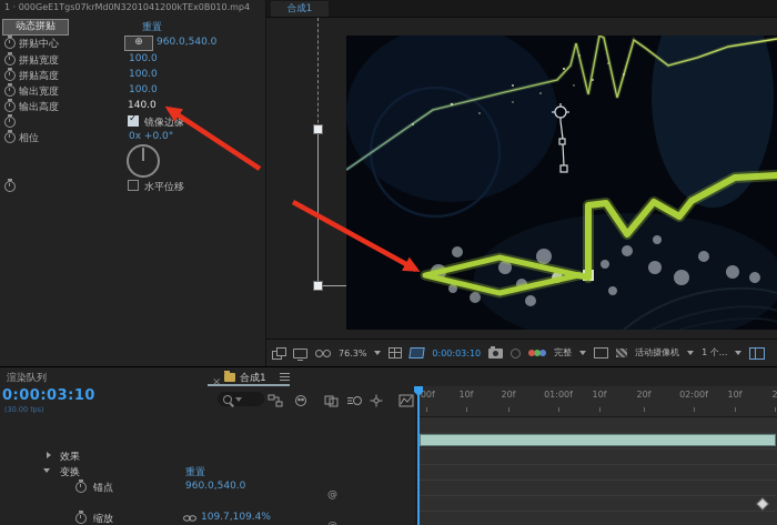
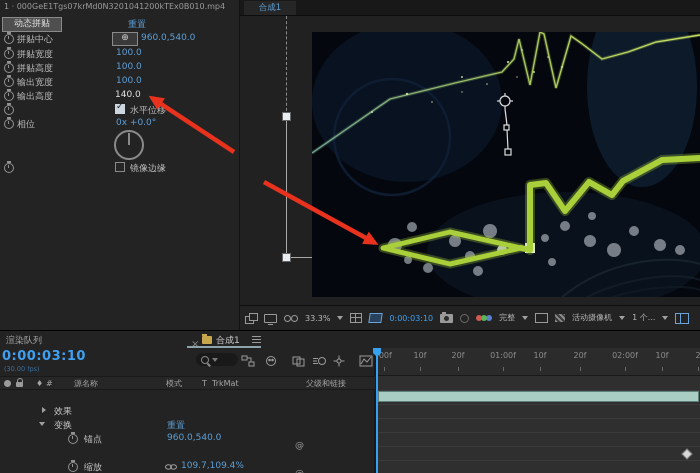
  1 · 000GeE1Tgs07krMd0N3201041200kTEx0B010.mp4
  动态拼贴
  重置
  拼贴中心
  ⊕
  960.0,540.0
  拼贴宽度
  100.0
  拼贴高度
  100.0
  输出宽度
  100.0
  输出高度
  140.0
- 镜像边缘
+ 水平位移
  相位
  0x +0.0°
- 水平位移
+ 镜像边缘
  合成1
- 76.3%
+ 33.3%
  0:00:03:10
  完整
  活动摄像机
  1 个...
  渲染队列
  合成1
  0:00:03:10
  (30.00 fps)
  00f
  10f
  20f
  01:00f
  10f
  20f
  02:00f
  10f
  2
+ ♦
+ #
+ 源名称
+ 模式
+ T
+ TrkMat
+ 父级和链接
  效果
  变换
  重置
  锚点
  960.0,540.0
  缩放
  109.7,109.4%
